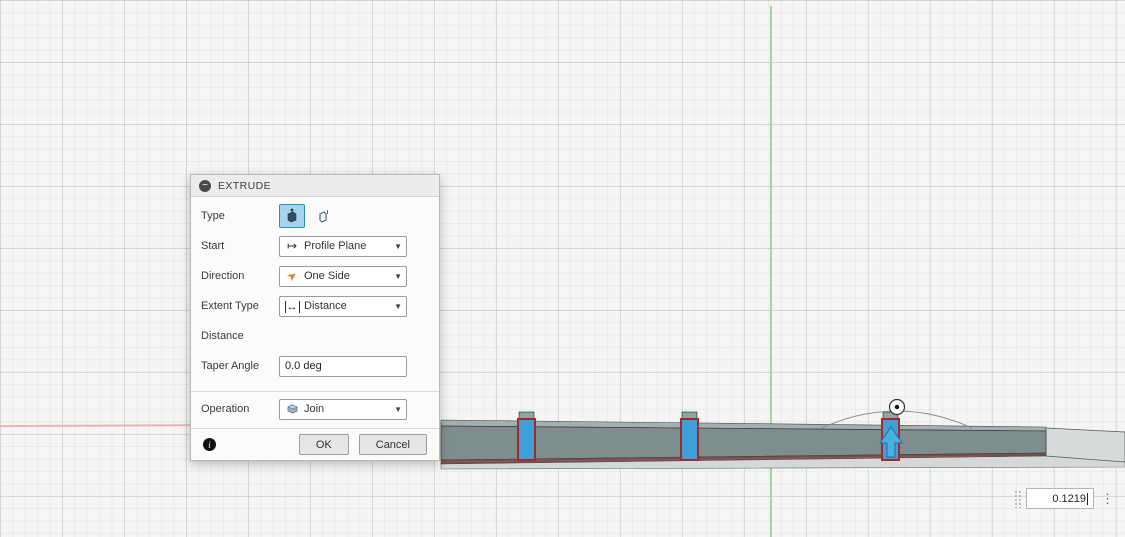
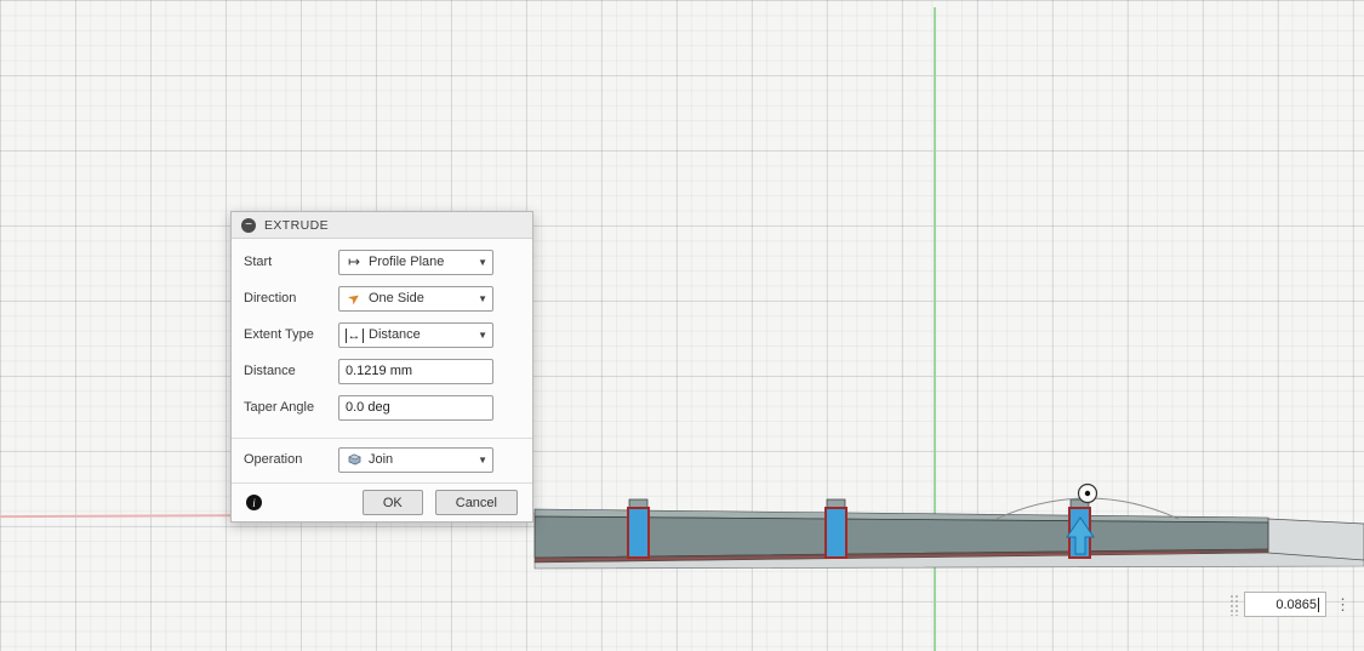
  −
  EXTRUDE
- Type
  Start
  ↦
  Profile Plane
  ▼
  Direction
  One Side
  ▼
  Extent Type
  ↔
  Distance
  ▼
  Distance
+ 0.1219 mm
  Taper Angle
  0.0 deg
  Operation
  Join
  ▼
  i
  OK
  Cancel
- 0.1219
+ 0.0865
  ⋮
